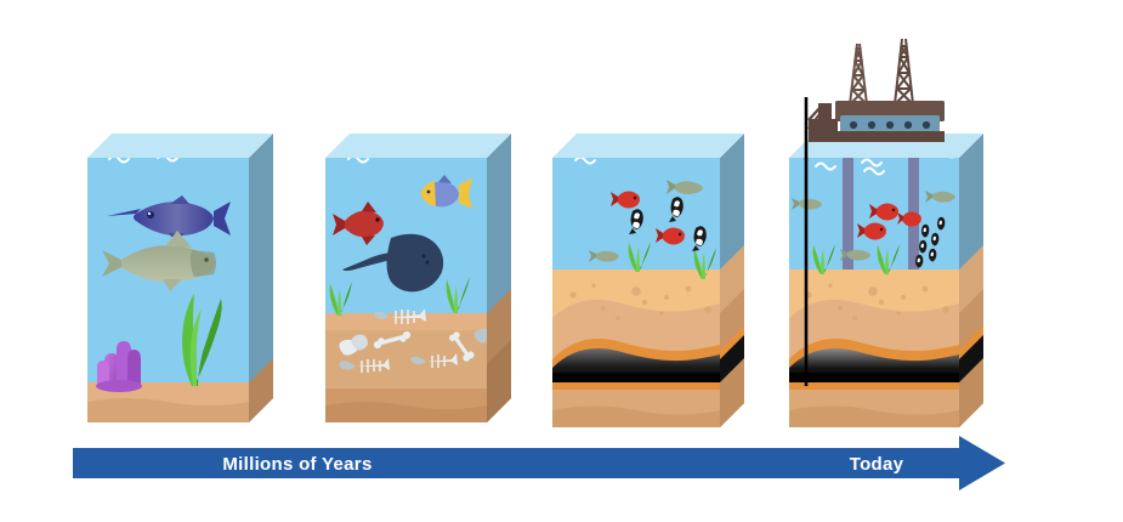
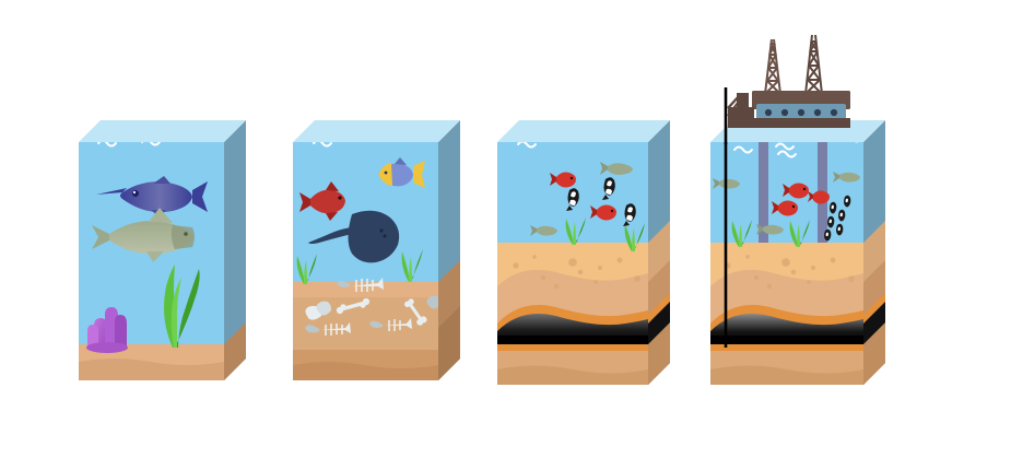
- Millions of Years
- Today
